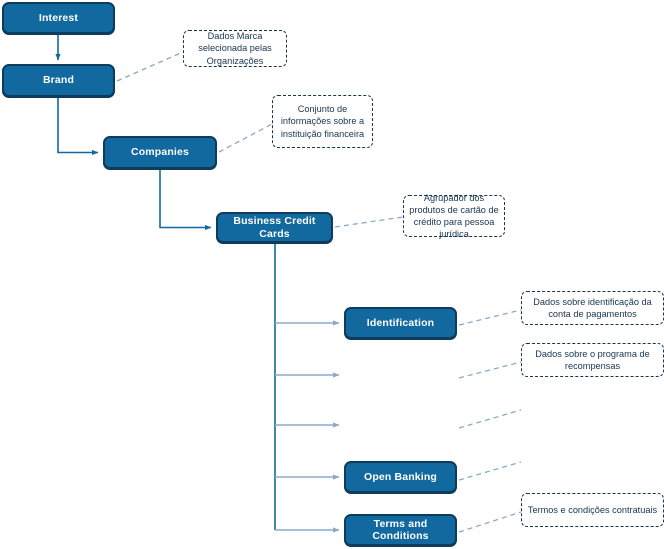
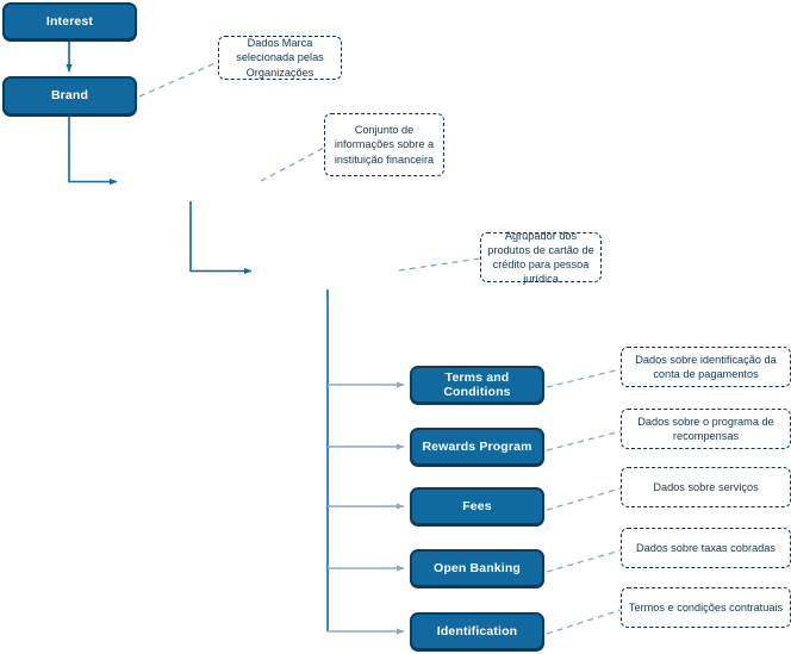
  Interest
  Brand
- Companies
- Business Credit Cards
- Identification
+ Terms and Conditions
+ Rewards Program
+ Fees
  Open Banking
- Terms and Conditions
+ Identification
  Dados Marca selecionada pelas Organizações
  Conjunto de informações sobre a instituição financeira
  Agrupador dos produtos de cartão de crédito para pessoa jurídica
  Dados sobre identificação da conta de pagamentos
  Dados sobre o programa de recompensas
+ Dados sobre serviços
+ Dados sobre taxas cobradas
  Termos e condições contratuais
